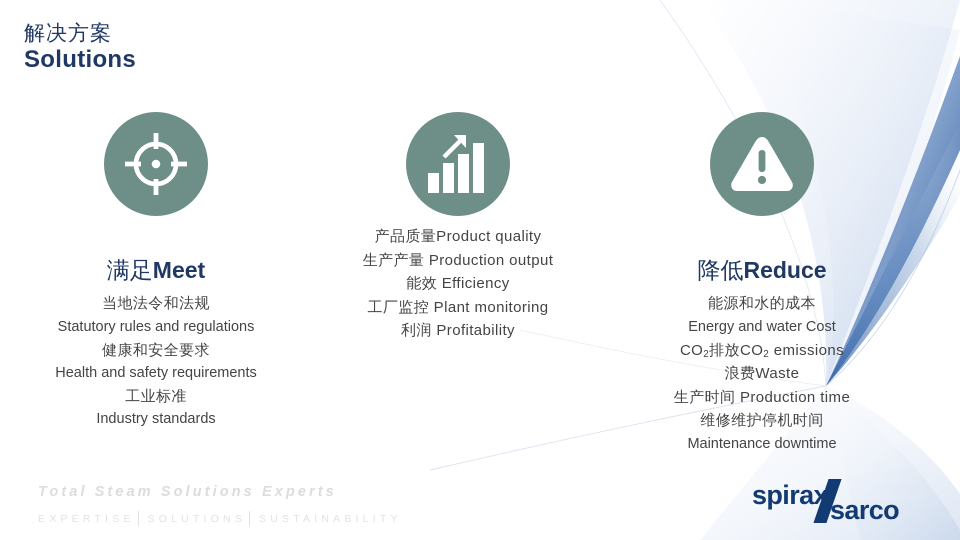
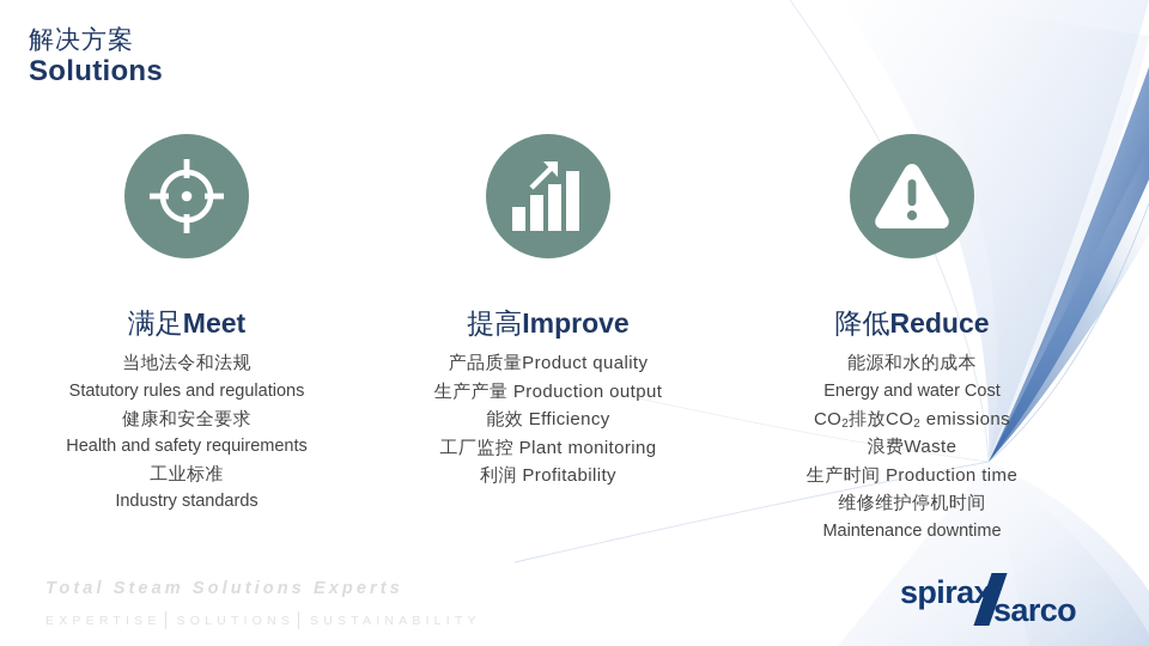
  解决方案
  Solutions
  满足Meet
  当地法令和法规
  Statutory rules and regulations
  健康和安全要求
  Health and safety requirements
  工业标准
  Industry standards
+ 提高Improve
  产品质量Product quality
  生产产量 Production output
  能效 Efficiency
  工厂监控 Plant monitoring
  利润 Profitability
  降低Reduce
  能源和水的成本
  Energy and water Cost
  CO2排放CO2 emissions
  浪费Waste
  生产时间 Production time
  维修维护停机时间
  Maintenance downtime
  Total Steam Solutions Experts
  EXPERTISE
  SOLUTIONS
  SUSTAINABILITY
  spirax
  sarco
